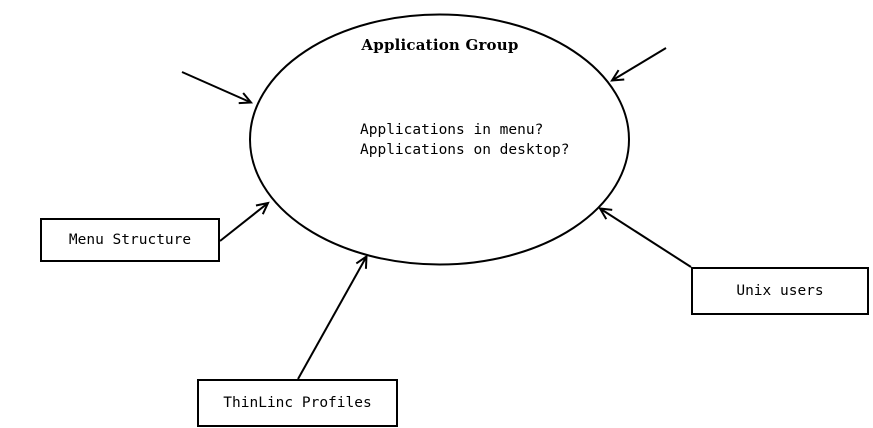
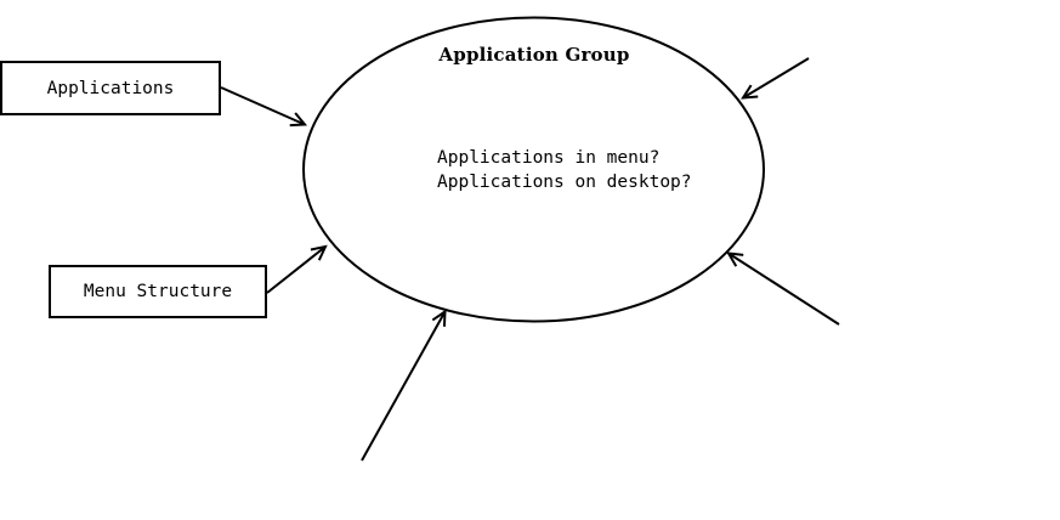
  Application Group
  Applications in menu?
  Applications on desktop?
+ Applications
  Menu Structure
- Unix users
- ThinLinc Profiles
